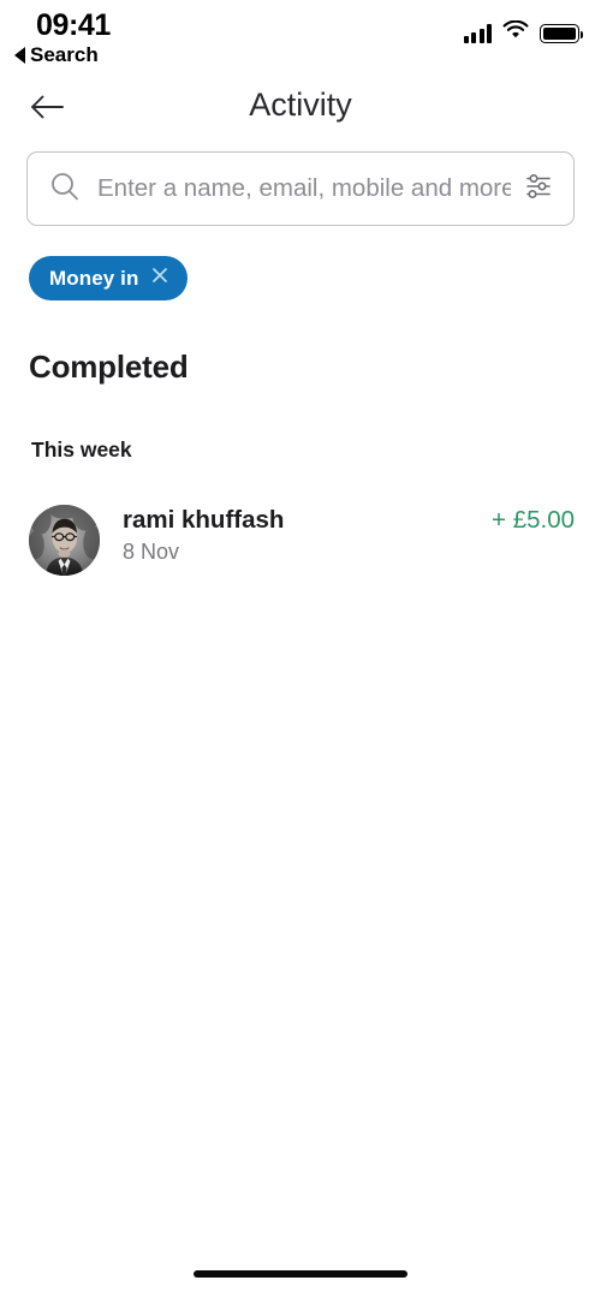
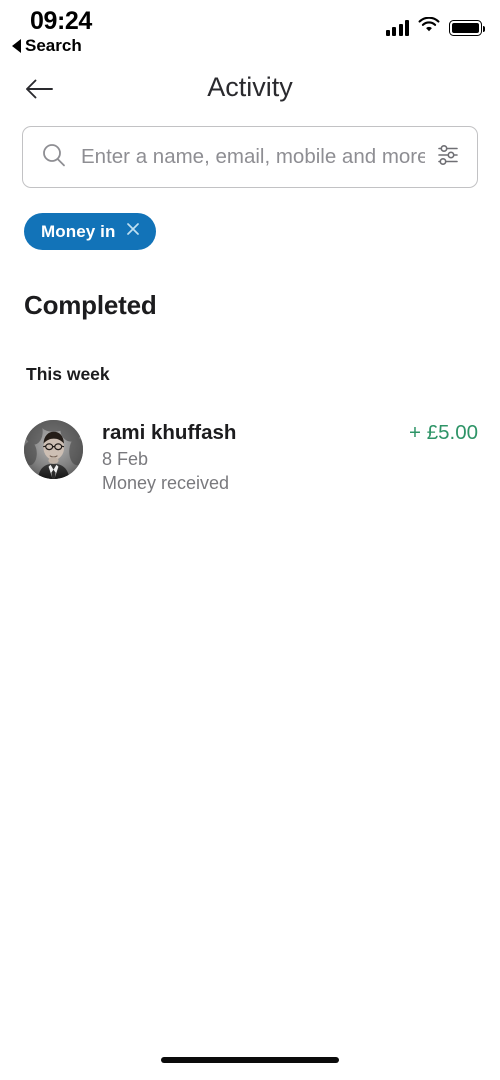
- 09:41
+ 09:24
  Search
  Activity
  Enter a name, email, mobile and more
  Money in
  Completed
  This week
  rami khuffash
- 8 Nov
+ 8 Feb
+ Money received
  + £5.00
